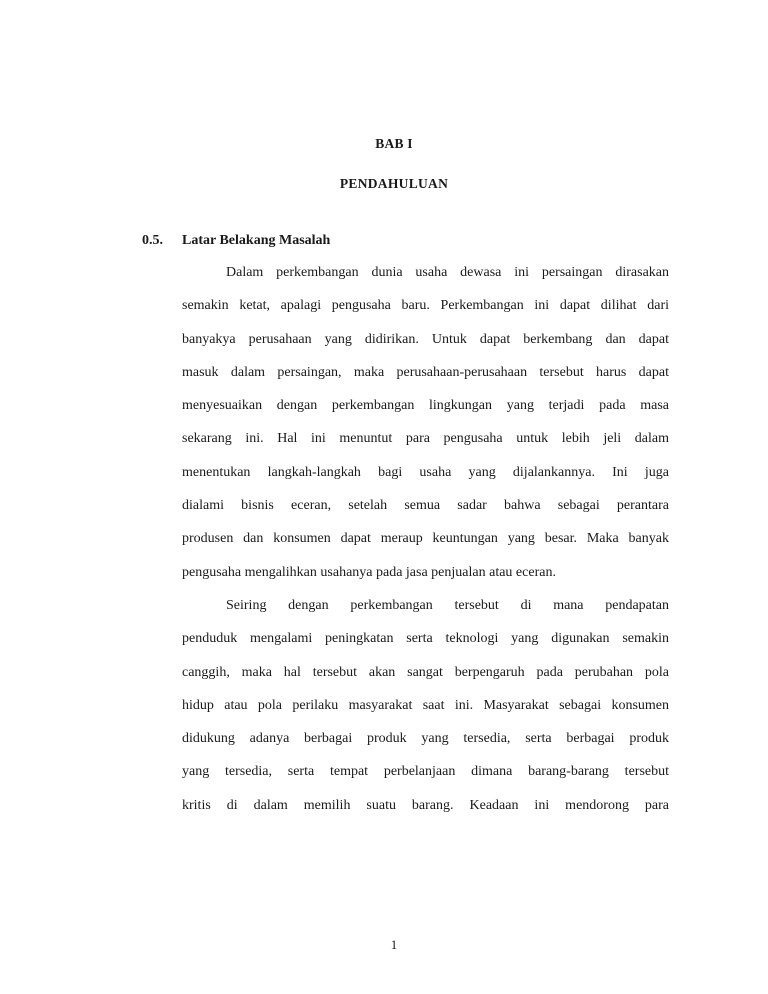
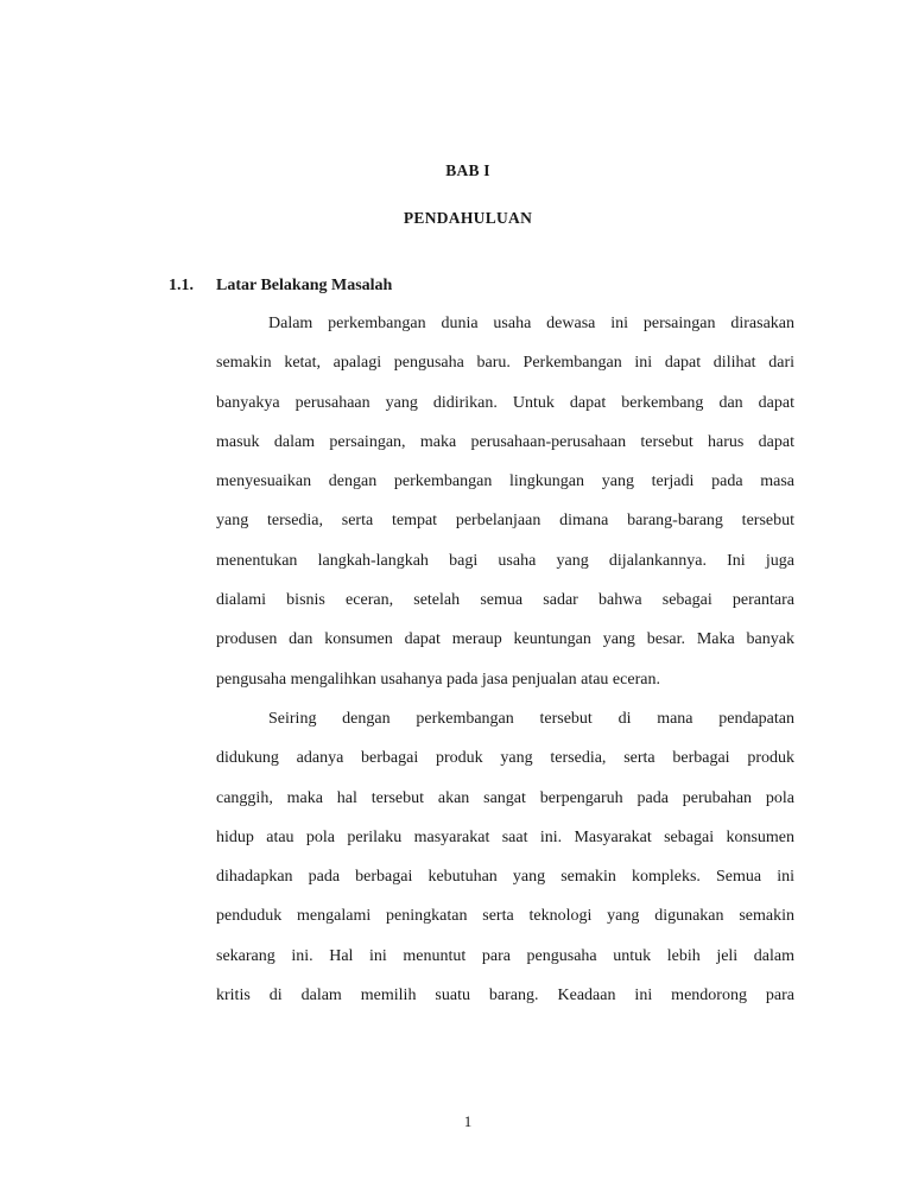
  BAB I
  PENDAHULUAN
- 0.5. Latar Belakang Masalah
+ 1.1. Latar Belakang Masalah
  Dalam perkembangan dunia usaha dewasa ini persaingan dirasakan
  semakin ketat, apalagi pengusaha baru. Perkembangan ini dapat dilihat dari
  banyakya perusahaan yang didirikan. Untuk dapat berkembang dan dapat
  masuk dalam persaingan, maka perusahaan-perusahaan tersebut harus dapat
  menyesuaikan dengan perkembangan lingkungan yang terjadi pada masa
- sekarang ini. Hal ini menuntut para pengusaha untuk lebih jeli dalam
+ yang tersedia, serta tempat perbelanjaan dimana barang-barang tersebut
  menentukan langkah-langkah bagi usaha yang dijalankannya. Ini juga
  dialami bisnis eceran, setelah semua sadar bahwa sebagai perantara
  produsen dan konsumen dapat meraup keuntungan yang besar. Maka banyak
  pengusaha mengalihkan usahanya pada jasa penjualan atau eceran.
  Seiring dengan perkembangan tersebut di mana pendapatan
- penduduk mengalami peningkatan serta teknologi yang digunakan semakin
+ didukung adanya berbagai produk yang tersedia, serta berbagai produk
  canggih, maka hal tersebut akan sangat berpengaruh pada perubahan pola
  hidup atau pola perilaku masyarakat saat ini. Masyarakat sebagai konsumen
+ dihadapkan pada berbagai kebutuhan yang semakin kompleks. Semua ini
- didukung adanya berbagai produk yang tersedia, serta berbagai produk
+ penduduk mengalami peningkatan serta teknologi yang digunakan semakin
- yang tersedia, serta tempat perbelanjaan dimana barang-barang tersebut
+ sekarang ini. Hal ini menuntut para pengusaha untuk lebih jeli dalam
  kritis di dalam memilih suatu barang. Keadaan ini mendorong para
  1
